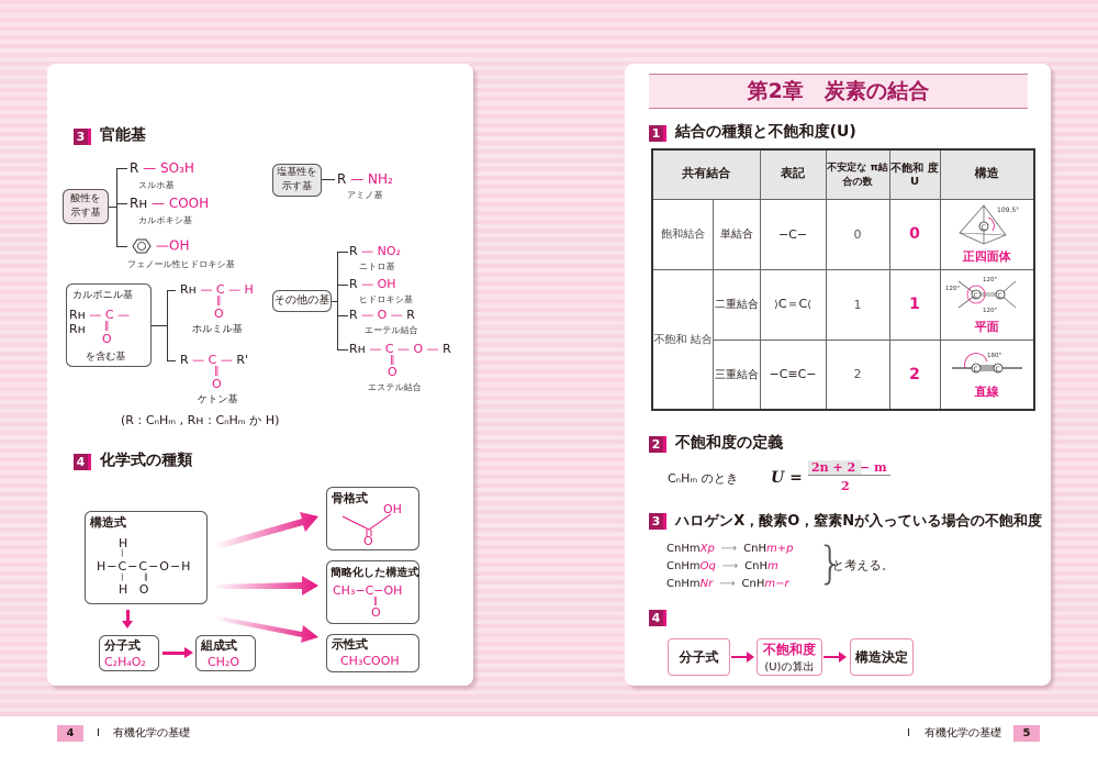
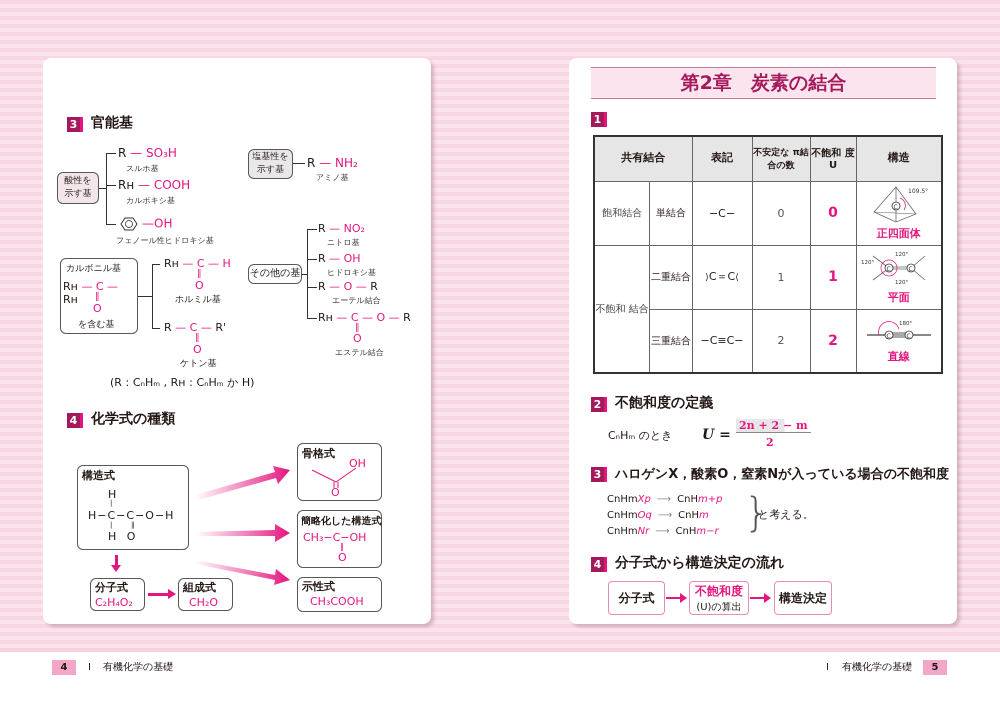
  3
  官能基
  酸性を
  示す基
  R — SO₃H
  スルホ基
  Rʜ — COOH
  カルボキシ基
  —OH
  フェノール性ヒドロキシ基
  塩基性を
  示す基
  R — NH₂
  アミノ基
  カルボニル基
  Rʜ — C — Rʜ
  ‖
  O
  を含む基
  Rʜ — C — H
  ‖
  O
  ホルミル基
  R — C — R'
  ‖
  O
  ケトン基
  (R：CₙHₘ , Rʜ：CₙHₘ か H)
  その他の基
  R — NO₂
  ニトロ基
  R — OH
  ヒドロキシ基
  R — O — R
  エーテル結合
  Rʜ — C — O — R
  ‖
  O
  エステル結合
  4
  化学式の種類
  構造式
  H
  |
  H−C−C−O−H
  |
  ‖
  H O
  分子式
  C₂H₄O₂
  組成式
  CH₂O
  骨格式
  OH
  O
  簡略化した構造式
  CH₃−C−OH
  ‖
  O
  示性式
  CH₃COOH
  4
  Ⅰ
  有機化学の基礎
  第2章 炭素の結合
  1
- 結合の種類と不飽和度(U)
  共有結合	表記	不安定な π結合の数	不飽和 度 U	構造
  2
  不飽和度の定義
  CₙHₘ のとき
  U =
  2n + 2 − m
  2
  3
  ハロゲンX，酸素O，窒素Nが入っている場合の不飽和度
  CnHmXp ⟶ CnHm+p
  CnHmOq ⟶ CnHm
  CnHmNr ⟶ CnHm−r
  }
  と考える。
  4
+ 分子式から構造決定の流れ
  分子式
  不飽和度
  (U)の算出
  構造決定
  Ⅰ
  有機化学の基礎
  5
